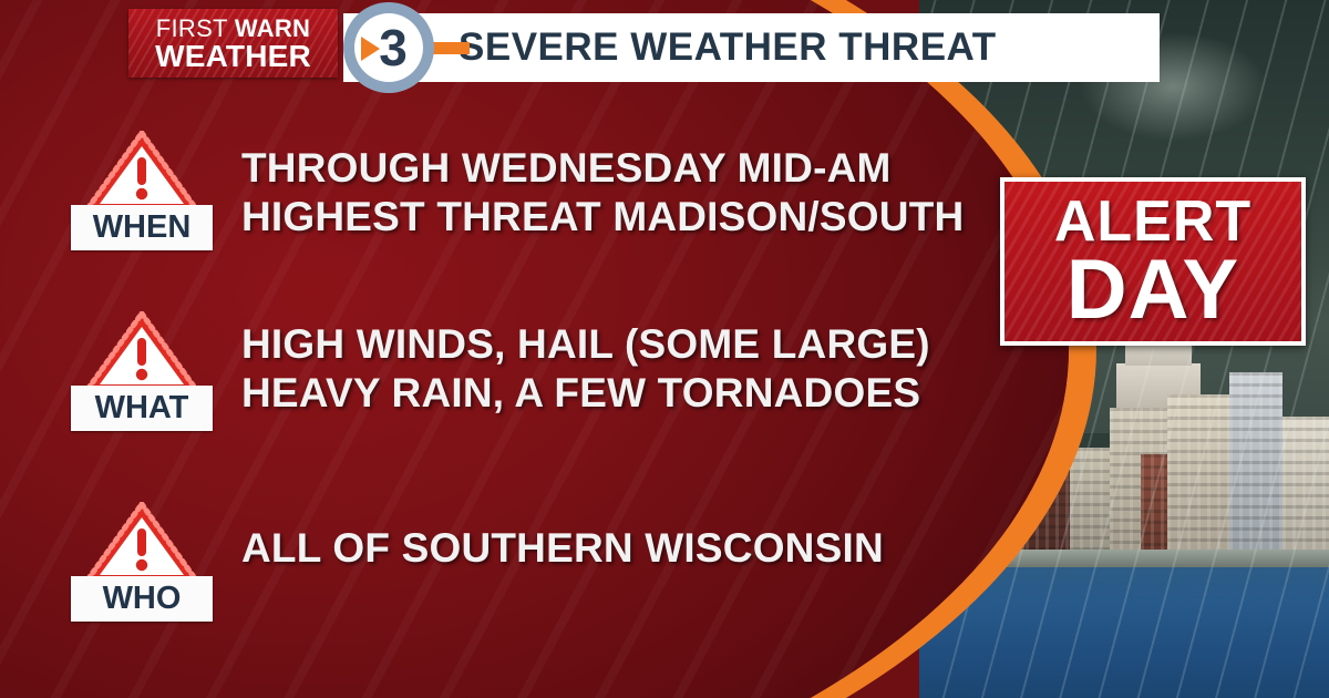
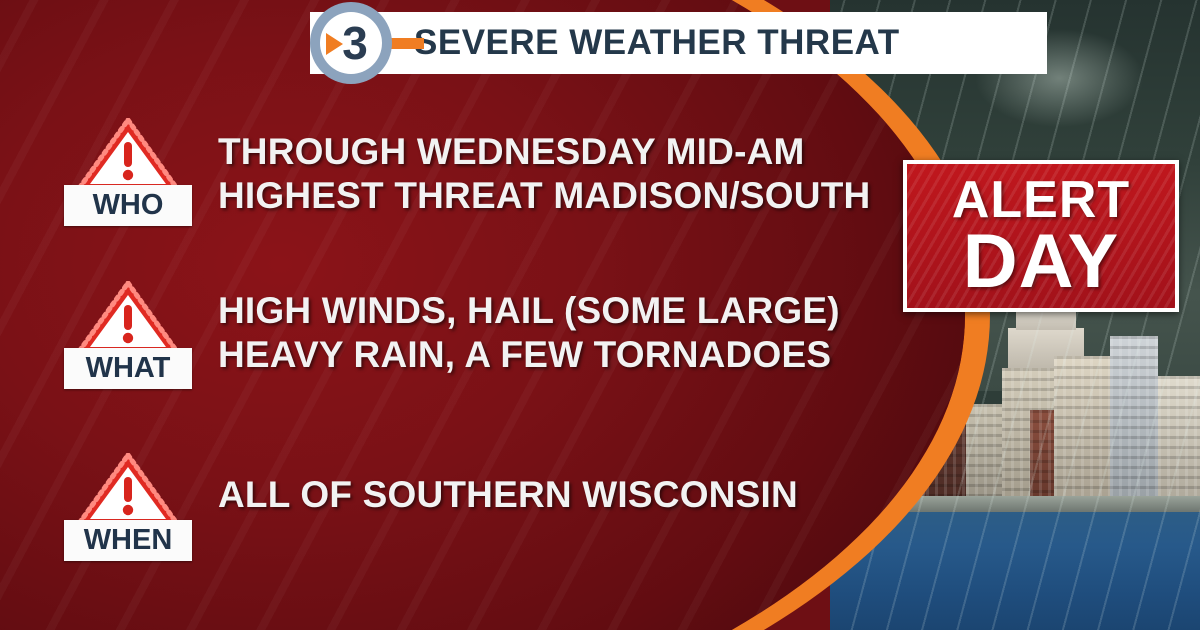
- FIRST WARN
- WEATHER
  3
  SEVERE WEATHER THREAT
- WHEN
+ WHO
  THROUGH WEDNESDAY MID-AM
  HIGHEST THREAT MADISON/SOUTH
  WHAT
  HIGH WINDS, HAIL (SOME LARGE)
  HEAVY RAIN, A FEW TORNADOES
- WHO
+ WHEN
  ALL OF SOUTHERN WISCONSIN
  ALERT
  DAY
